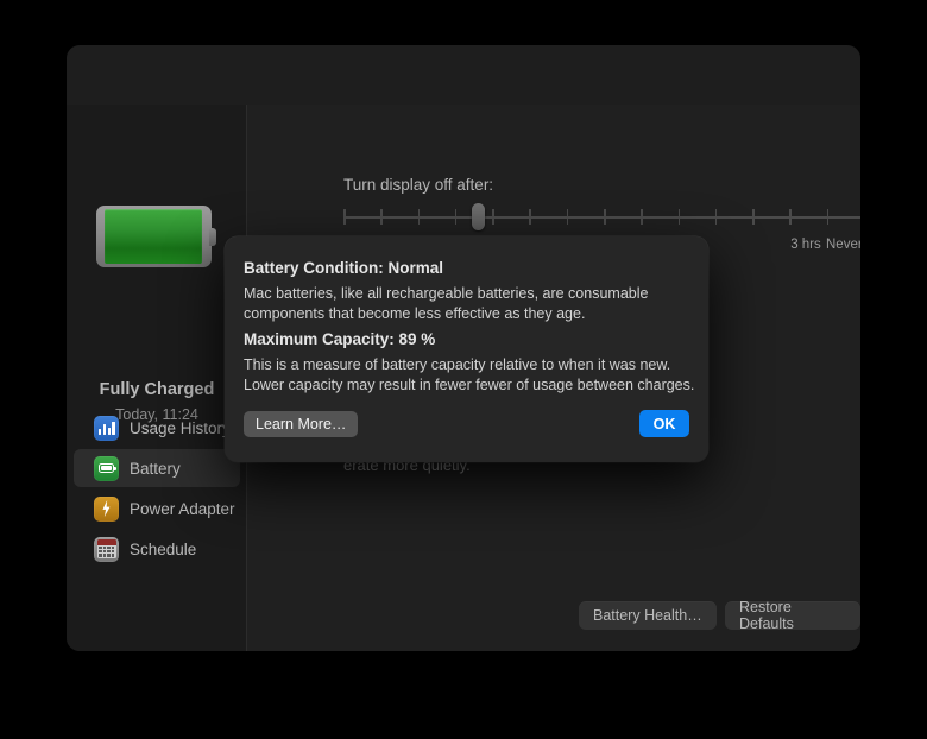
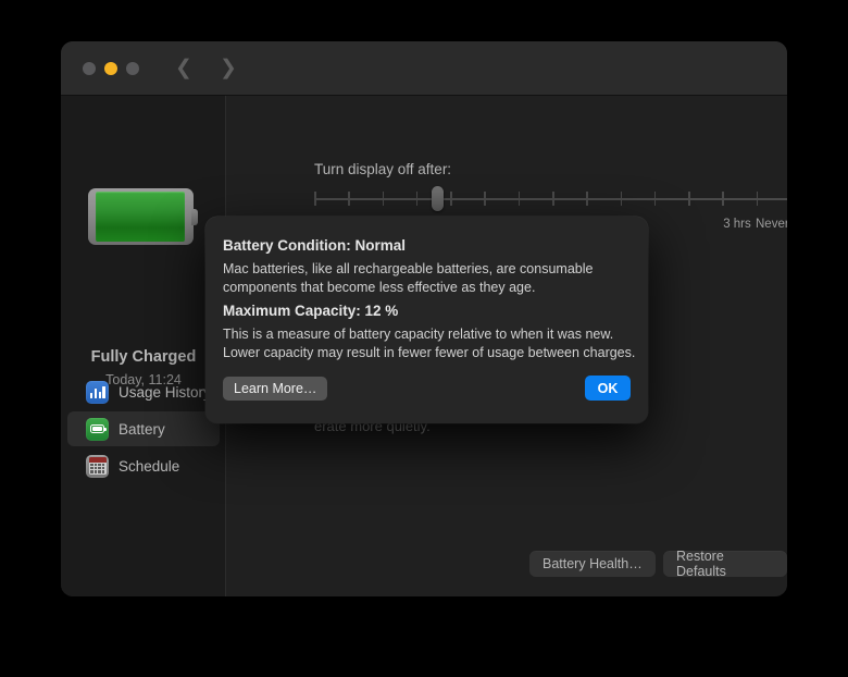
+ ❮
+ ❯
  Fully Charged
  Today, 11:24
  Usage Histor
  Battery
- Power Adapter
  Schedule
  Turn display off after:
  3 hrs
  Never
  erate more quietly.
  Battery Health…
  Restore Defaults
  Battery Condition: Normal
  Mac batteries, like all rechargeable batteries, are consumable components that become less effective as they age.
- Maximum Capacity: 89 %
+ Maximum Capacity: 12 %
  This is a measure of battery capacity relative to when it was new. Lower capacity may result in fewer fewer of usage between charges.
  Learn More…
  OK
